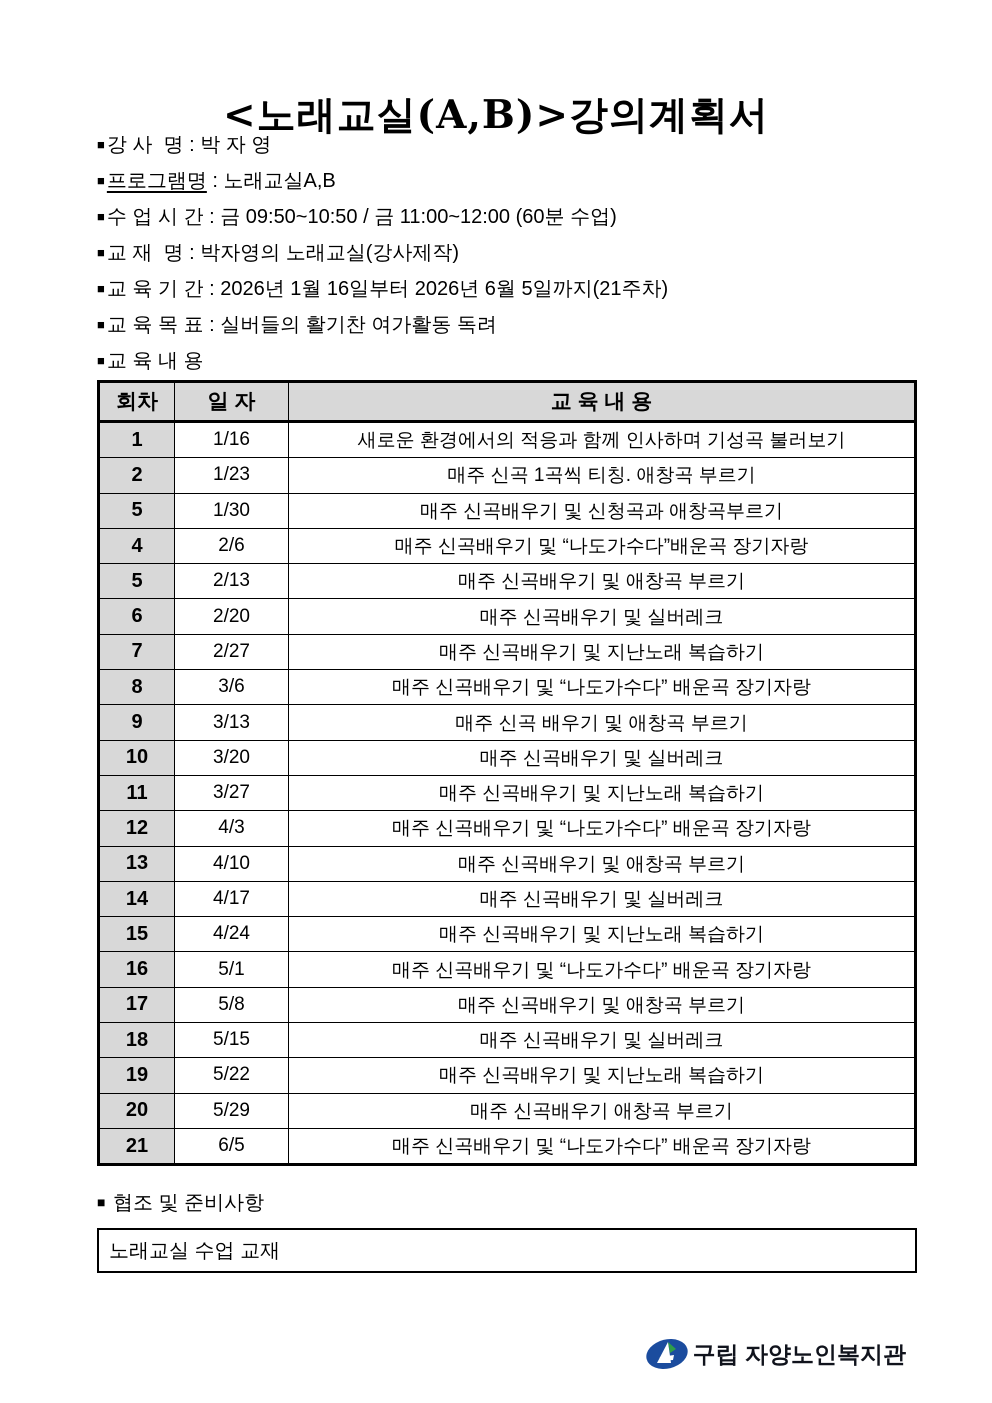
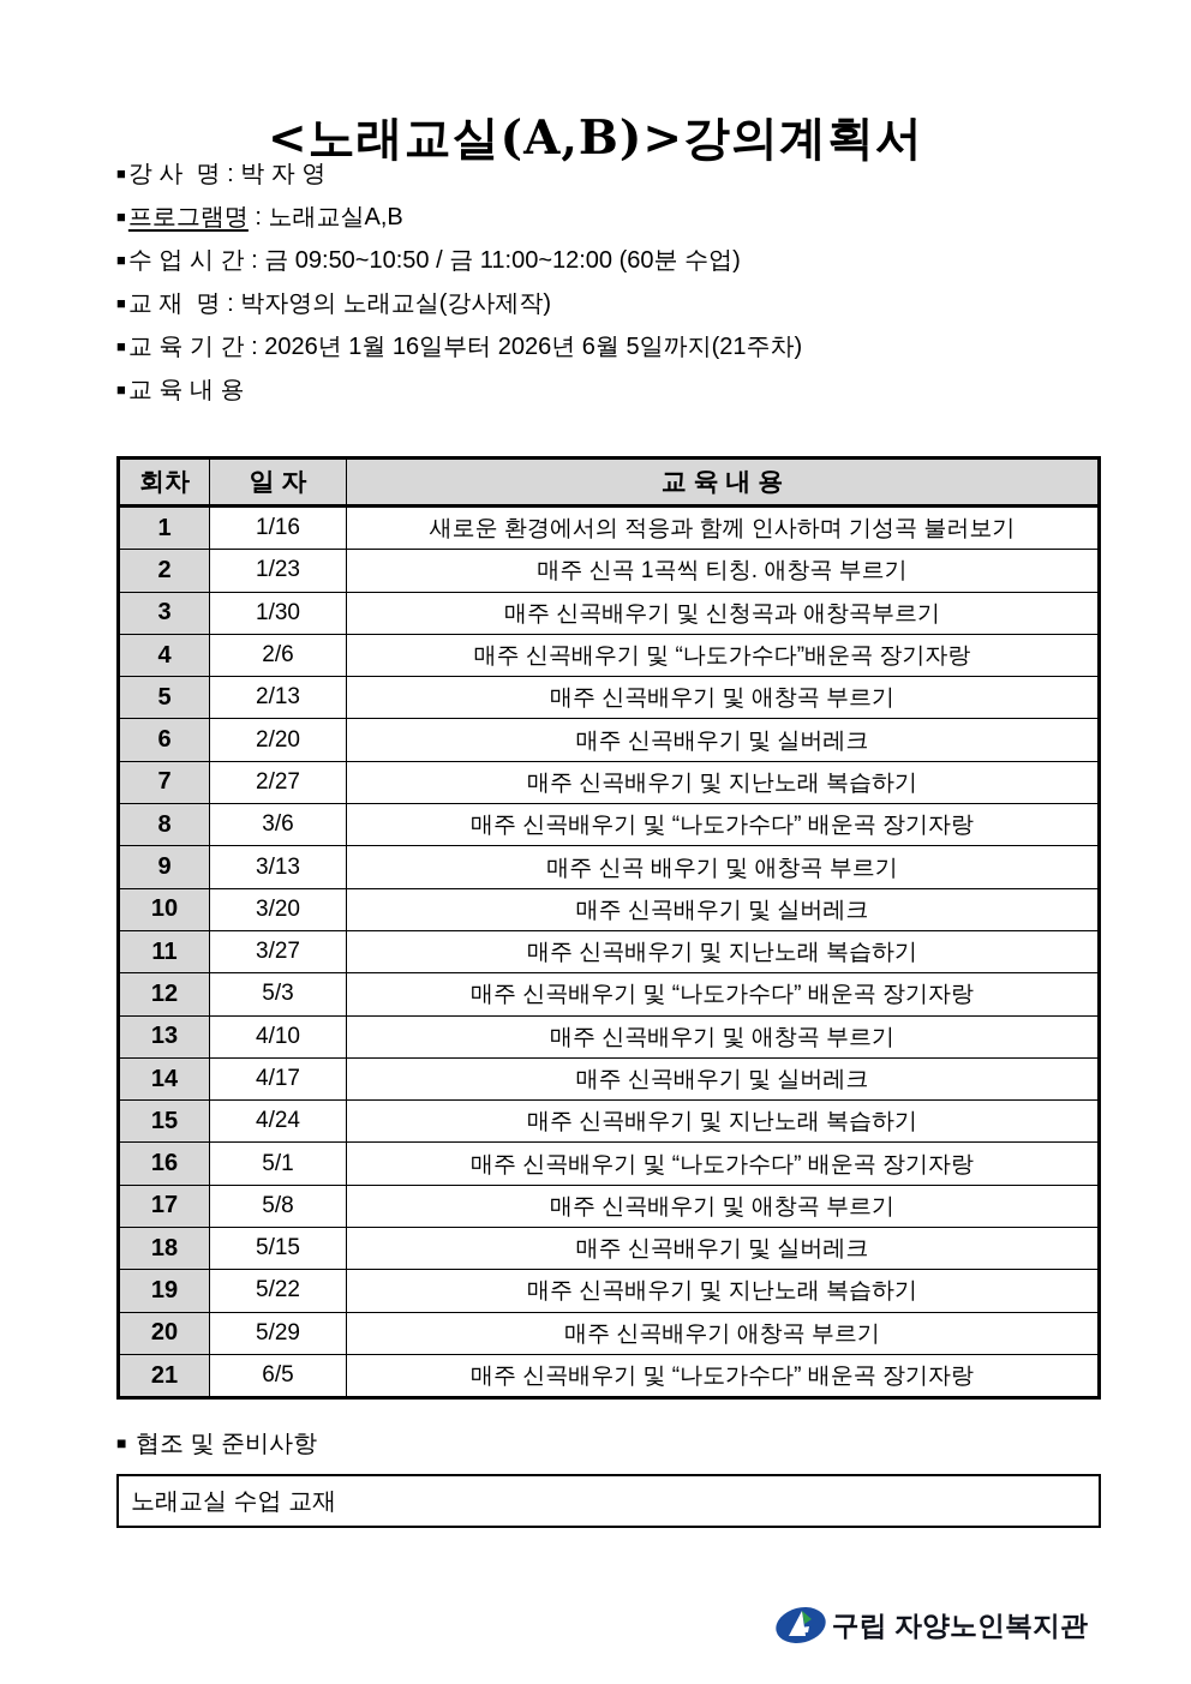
  <노래교실(A,B)>강의계획서
  ■ 강 사 명 : 박 자 영
  ■ 프로그램명 : 노래교실A,B
  ■ 수 업 시 간 : 금 09:50~10:50 / 금 11:00~12:00 (60분 수업)
  ■ 교 재 명 : 박자영의 노래교실(강사제작)
  ■ 교 육 기 간 : 2026년 1월 16일부터 2026년 6월 5일까지(21주차)
- ■ 교 육 목 표 : 실버들의 활기찬 여가활동 독려
  ■ 교 육 내 용
  회차	일 자	교 육 내 용
  1	1/16	새로운 환경에서의 적응과 함께 인사하며 기성곡 불러보기
  2	1/23	매주 신곡 1곡씩 티칭. 애창곡 부르기
- 5	1/30	매주 신곡배우기 및 신청곡과 애창곡부르기
+ 3	1/30	매주 신곡배우기 및 신청곡과 애창곡부르기
  4	2/6	매주 신곡배우기 및 “나도가수다”배운곡 장기자랑
  5	2/13	매주 신곡배우기 및 애창곡 부르기
  6	2/20	매주 신곡배우기 및 실버레크
  7	2/27	매주 신곡배우기 및 지난노래 복습하기
  8	3/6	매주 신곡배우기 및 “나도가수다” 배운곡 장기자랑
  9	3/13	매주 신곡 배우기 및 애창곡 부르기
  10	3/20	매주 신곡배우기 및 실버레크
  11	3/27	매주 신곡배우기 및 지난노래 복습하기
- 12	4/3	매주 신곡배우기 및 “나도가수다” 배운곡 장기자랑
+ 12	5/3	매주 신곡배우기 및 “나도가수다” 배운곡 장기자랑
  13	4/10	매주 신곡배우기 및 애창곡 부르기
  14	4/17	매주 신곡배우기 및 실버레크
  15	4/24	매주 신곡배우기 및 지난노래 복습하기
  16	5/1	매주 신곡배우기 및 “나도가수다” 배운곡 장기자랑
  17	5/8	매주 신곡배우기 및 애창곡 부르기
  18	5/15	매주 신곡배우기 및 실버레크
  19	5/22	매주 신곡배우기 및 지난노래 복습하기
  20	5/29	매주 신곡배우기 애창곡 부르기
  21	6/5	매주 신곡배우기 및 “나도가수다” 배운곡 장기자랑
  ■ 협조 및 준비사항
  노래교실 수업 교재
  구립 자양노인복지관
